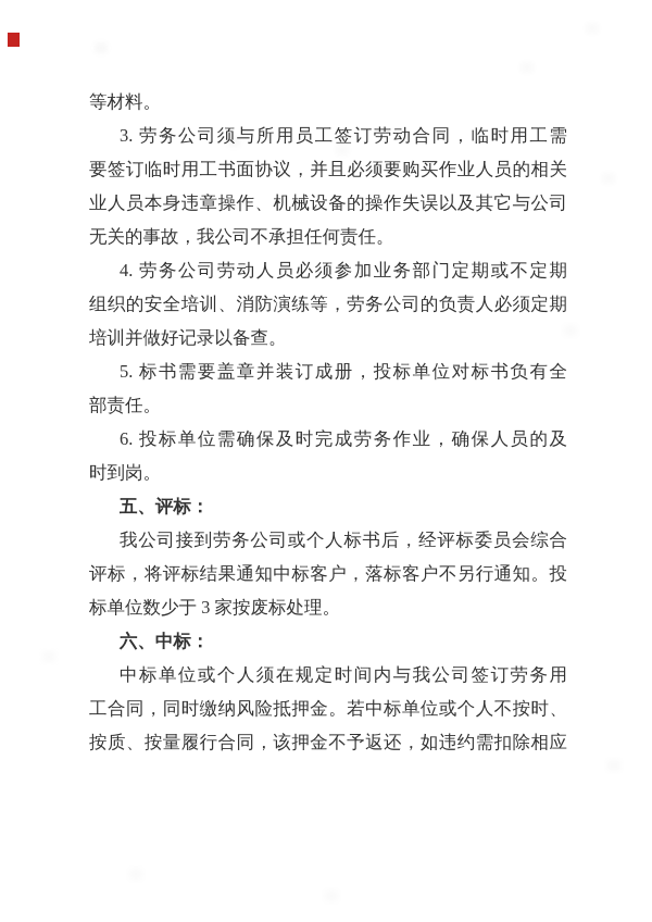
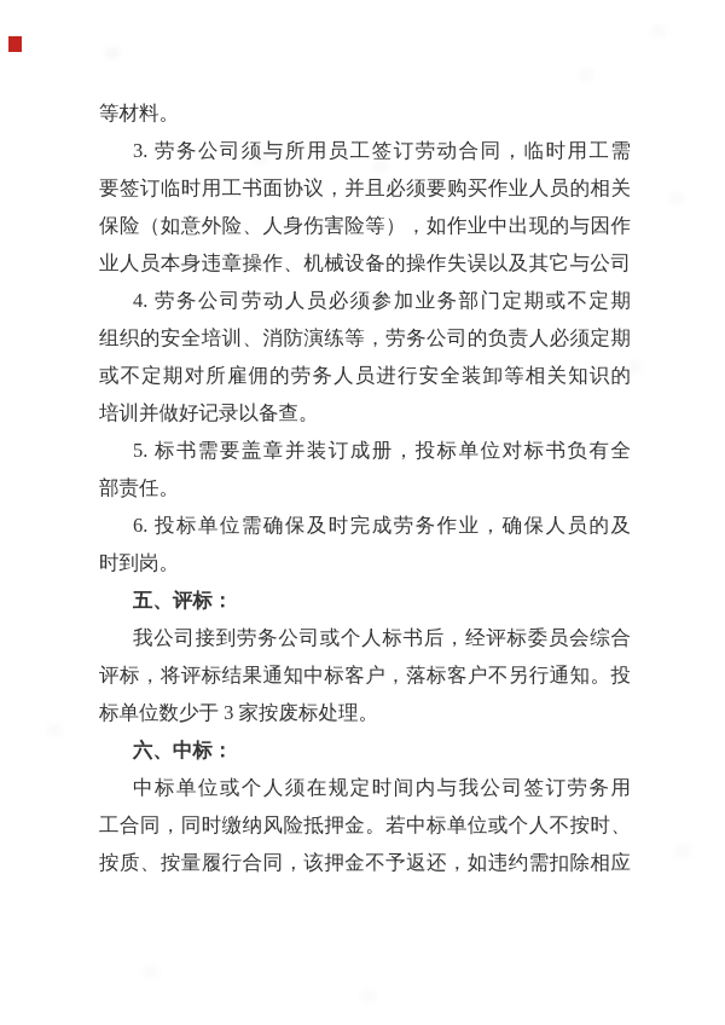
  等材料。
  3. 劳务公司须与所用员工签订劳动合同，临时用工需
  要签订临时用工书面协议，并且必须要购买作业人员的相关
+ 保险（如意外险、人身伤害险等），如作业中出现的与因作
  业人员本身违章操作、机械设备的操作失误以及其它与公司
- 无关的事故，我公司不承担任何责任。
  4. 劳务公司劳动人员必须参加业务部门定期或不定期
  组织的安全培训、消防演练等，劳务公司的负责人必须定期
+ 或不定期对所雇佣的劳务人员进行安全装卸等相关知识的
  培训并做好记录以备查。
  5. 标书需要盖章并装订成册，投标单位对标书负有全
  部责任。
  6. 投标单位需确保及时完成劳务作业，确保人员的及
  时到岗。
  五、评标：
  我公司接到劳务公司或个人标书后，经评标委员会综合
  评标，将评标结果通知中标客户，落标客户不另行通知。投
  标单位数少于 3 家按废标处理。
  六、中标：
  中标单位或个人须在规定时间内与我公司签订劳务用
  工合同，同时缴纳风险抵押金。若中标单位或个人不按时、
  按质、按量履行合同，该押金不予返还，如违约需扣除相应
